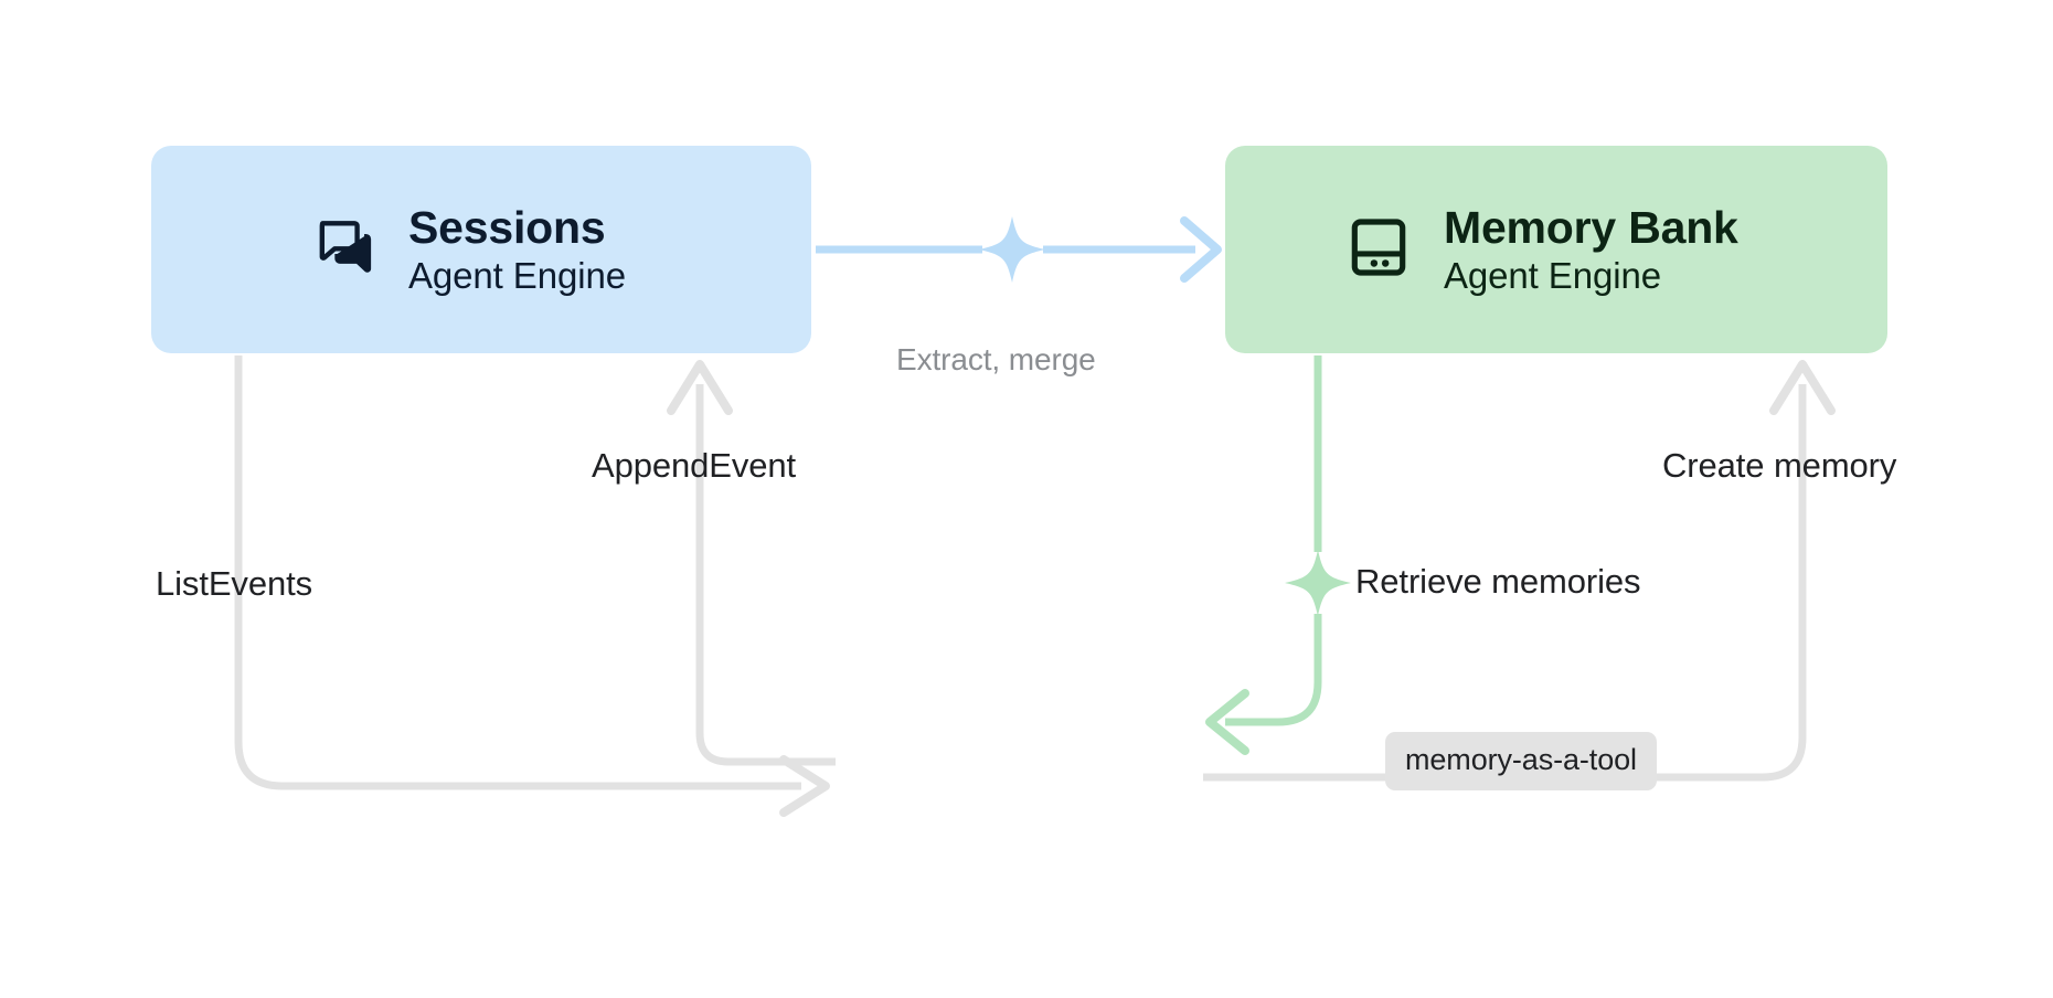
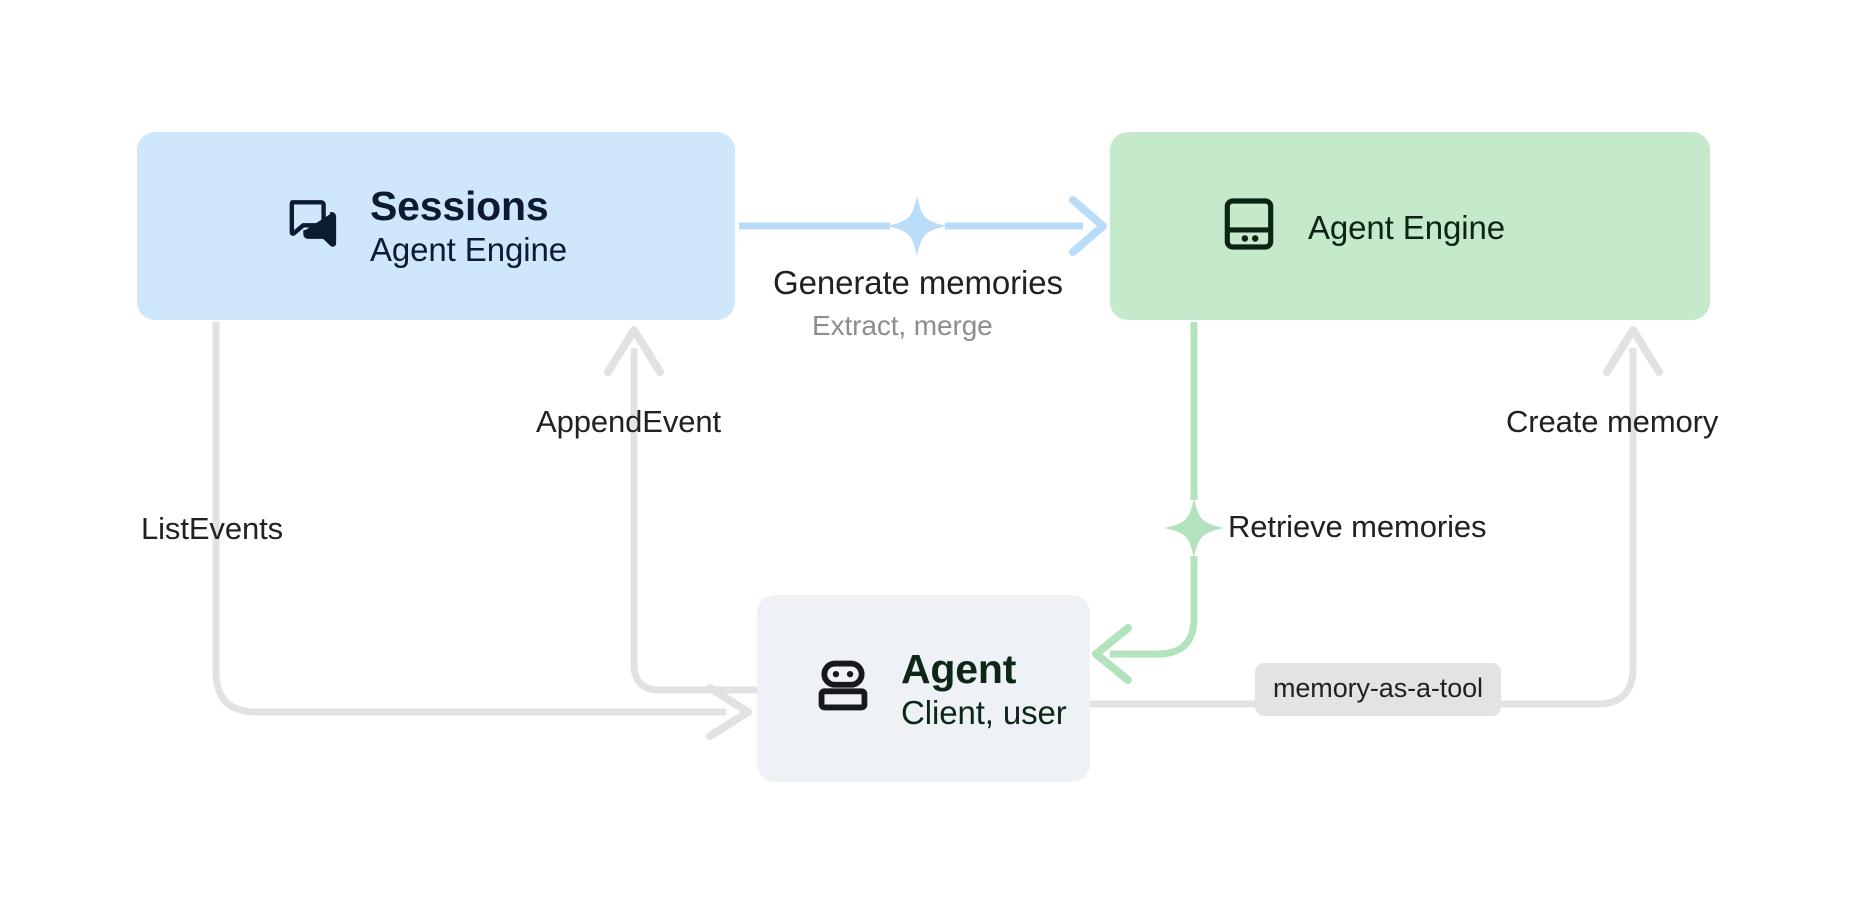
  Sessions
  Agent Engine
- Memory Bank
  Agent Engine
+ Agent
+ Client, user
+ Generate memories
  Extract, merge
  AppendEvent
  ListEvents
  Create memory
  Retrieve memories
  memory-as-a-tool
